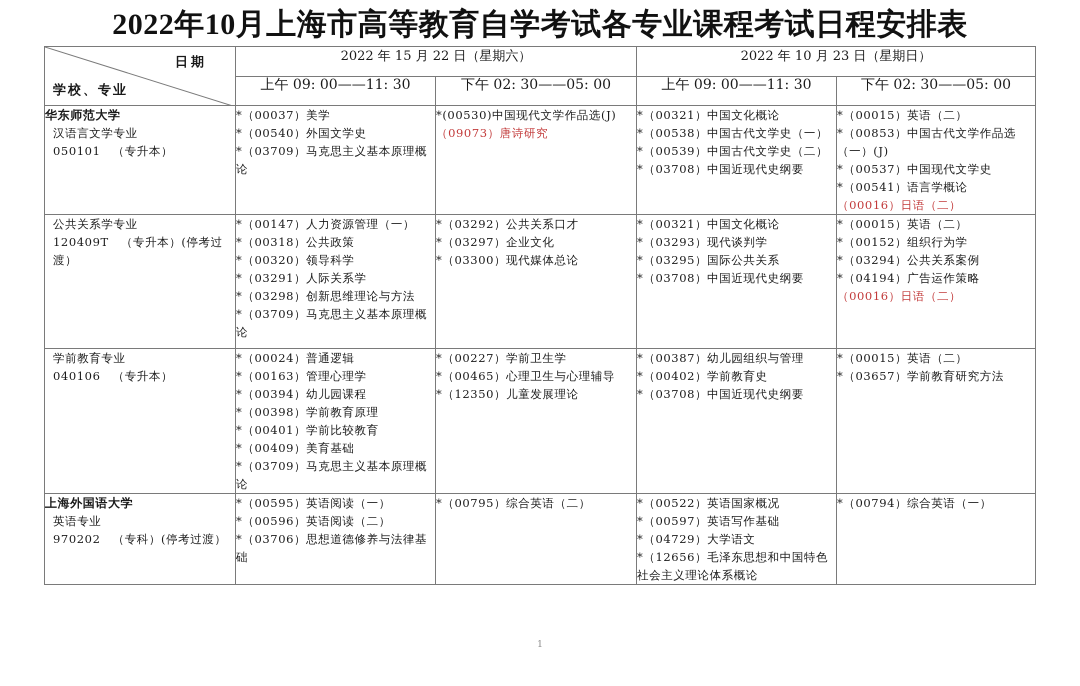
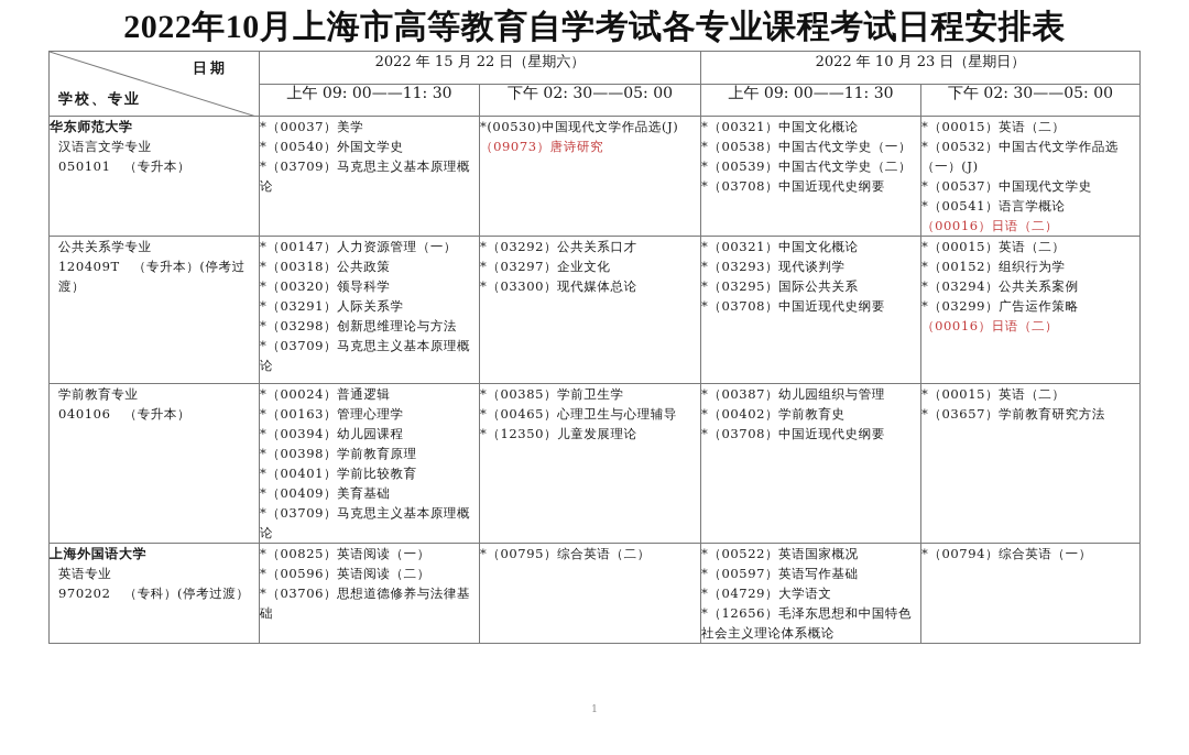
  2022年10月上海市高等教育自学考试各专业课程考试日程安排表
  日期 学校、专业	2022 年 15 月 22 日（星期六）	2022 年 10 月 23 日（星期日）
  上午 09: 00——11: 30	下午 02: 30——05: 00	上午 09: 00——11: 30	下午 02: 30——05: 00
- 华东师范大学 汉语言文学专业 050101 （专升本）	*（00037）美学 *（00540）外国文学史 *（03709）马克思主义基本原理概论	*(00530)中国现代文学作品选(J) （09073）唐诗研究	*（00321）中国文化概论 *（00538）中国古代文学史（一） *（00539）中国古代文学史（二） *（03708）中国近现代史纲要	*（00015）英语（二） *（00853）中国古代文学作品选（一）(J) *（00537）中国现代文学史 *（00541）语言学概论 （00016）日语（二）
+ 华东师范大学 汉语言文学专业 050101 （专升本）	*（00037）美学 *（00540）外国文学史 *（03709）马克思主义基本原理概论	*(00530)中国现代文学作品选(J) （09073）唐诗研究	*（00321）中国文化概论 *（00538）中国古代文学史（一） *（00539）中国古代文学史（二） *（03708）中国近现代史纲要	*（00015）英语（二） *（00532）中国古代文学作品选（一）(J) *（00537）中国现代文学史 *（00541）语言学概论 （00016）日语（二）
- 公共关系学专业 120409T （专升本）(停考过渡）	*（00147）人力资源管理（一） *（00318）公共政策 *（00320）领导科学 *（03291）人际关系学 *（03298）创新思维理论与方法 *（03709）马克思主义基本原理概论	*（03292）公共关系口才 *（03297）企业文化 *（03300）现代媒体总论	*（00321）中国文化概论 *（03293）现代谈判学 *（03295）国际公共关系 *（03708）中国近现代史纲要	*（00015）英语（二） *（00152）组织行为学 *（03294）公共关系案例 *（04194）广告运作策略 （00016）日语（二）
+ 公共关系学专业 120409T （专升本）(停考过渡）	*（00147）人力资源管理（一） *（00318）公共政策 *（00320）领导科学 *（03291）人际关系学 *（03298）创新思维理论与方法 *（03709）马克思主义基本原理概论	*（03292）公共关系口才 *（03297）企业文化 *（03300）现代媒体总论	*（00321）中国文化概论 *（03293）现代谈判学 *（03295）国际公共关系 *（03708）中国近现代史纲要	*（00015）英语（二） *（00152）组织行为学 *（03294）公共关系案例 *（03299）广告运作策略 （00016）日语（二）
- 学前教育专业 040106 （专升本）	*（00024）普通逻辑 *（00163）管理心理学 *（00394）幼儿园课程 *（00398）学前教育原理 *（00401）学前比较教育 *（00409）美育基础 *（03709）马克思主义基本原理概论	*（00227）学前卫生学 *（00465）心理卫生与心理辅导 *（12350）儿童发展理论	*（00387）幼儿园组织与管理 *（00402）学前教育史 *（03708）中国近现代史纲要	*（00015）英语（二） *（03657）学前教育研究方法
+ 学前教育专业 040106 （专升本）	*（00024）普通逻辑 *（00163）管理心理学 *（00394）幼儿园课程 *（00398）学前教育原理 *（00401）学前比较教育 *（00409）美育基础 *（03709）马克思主义基本原理概论	*（00385）学前卫生学 *（00465）心理卫生与心理辅导 *（12350）儿童发展理论	*（00387）幼儿园组织与管理 *（00402）学前教育史 *（03708）中国近现代史纲要	*（00015）英语（二） *（03657）学前教育研究方法
- 上海外国语大学 英语专业 970202 （专科）(停考过渡）	*（00595）英语阅读（一） *（00596）英语阅读（二） *（03706）思想道德修养与法律基础	*（00795）综合英语（二）	*（00522）英语国家概况 *（00597）英语写作基础 *（04729）大学语文 *（12656）毛泽东思想和中国特色社会主义理论体系概论	*（00794）综合英语（一）
+ 上海外国语大学 英语专业 970202 （专科）(停考过渡）	*（00825）英语阅读（一） *（00596）英语阅读（二） *（03706）思想道德修养与法律基础	*（00795）综合英语（二）	*（00522）英语国家概况 *（00597）英语写作基础 *（04729）大学语文 *（12656）毛泽东思想和中国特色社会主义理论体系概论	*（00794）综合英语（一）
  1
